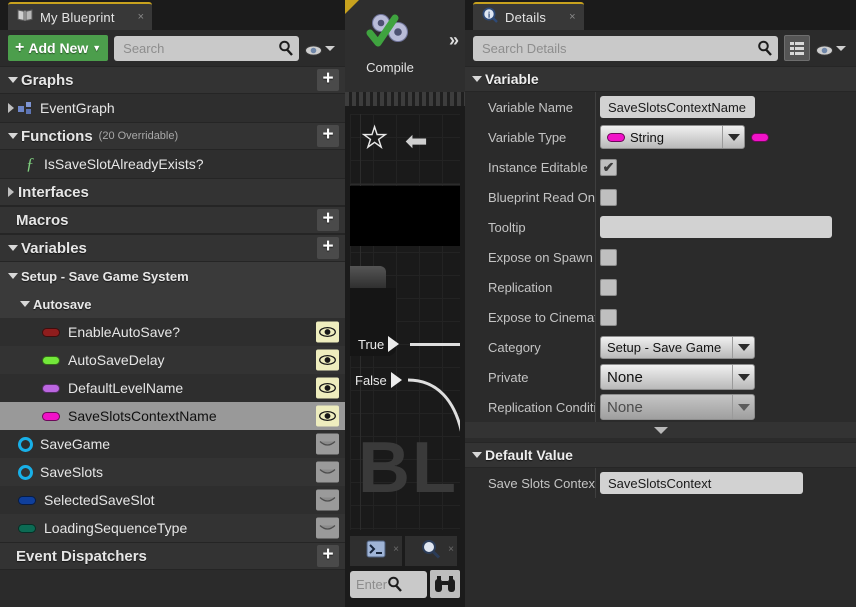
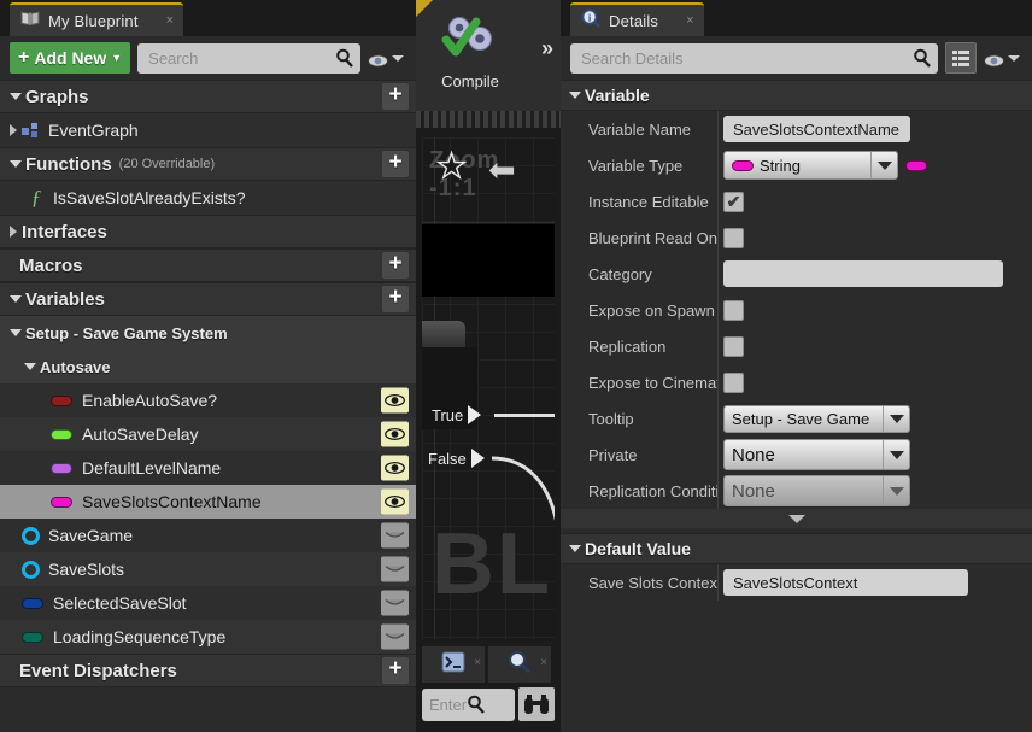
  My Blueprint
  ×
  +
  Add New
  ▼
  Search
  Graphs
  +
  EventGraph
  Functions
  (20 Overridable)
  +
  ƒ
  IsSaveSlotAlreadyExists?
  Interfaces
  Macros
  +
  Variables
  +
  Setup - Save Game System
  Autosave
  EnableAutoSave?
  AutoSaveDelay
  DefaultLevelName
  SaveSlotsContextName
  SaveGame
  SaveSlots
  SelectedSaveSlot
  LoadingSequenceType
  Event Dispatchers
  +
  Compile
  »
+ Zoom -1:1
  ★
  ⬅
  BL
  True
  False
  ×
  ×
  Enter
  i
  Details
  ×
  Search Details
  Variable
  Variable Name
  SaveSlotsContextName
  Variable Type
  String
  Instance Editable
  ✔
  Blueprint Read On
- Tooltip
+ Category
  Expose on Spawn
  Replication
  Expose to Cinema
- Category
+ Tooltip
  Setup - Save Game
  Private
  None
  Replication Conditi
  None
  Default Value
  Save Slots Contex
  SaveSlotsContext
